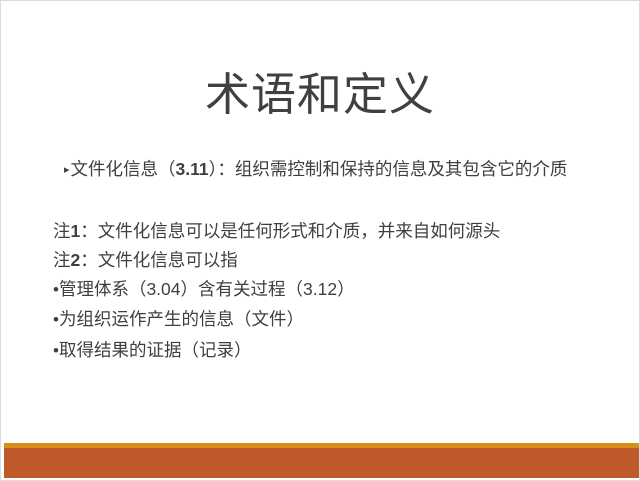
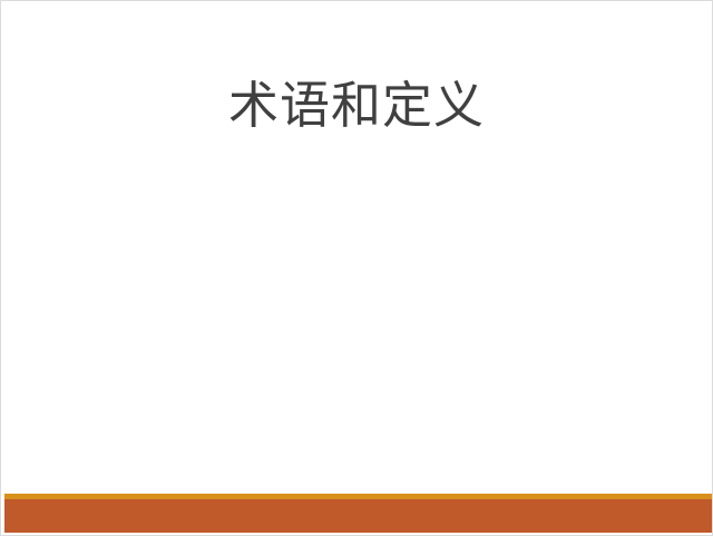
  术语和定义
- ▸文件化信息（3.11）：组织需控制和保持的信息及其包含它的介质
- 注1：文件化信息可以是任何形式和介质，并来自如何源头
- 注2：文件化信息可以指
- •管理体系（3.04）含有关过程（3.12）
- •为组织运作产生的信息（文件）
- •取得结果的证据（记录）
